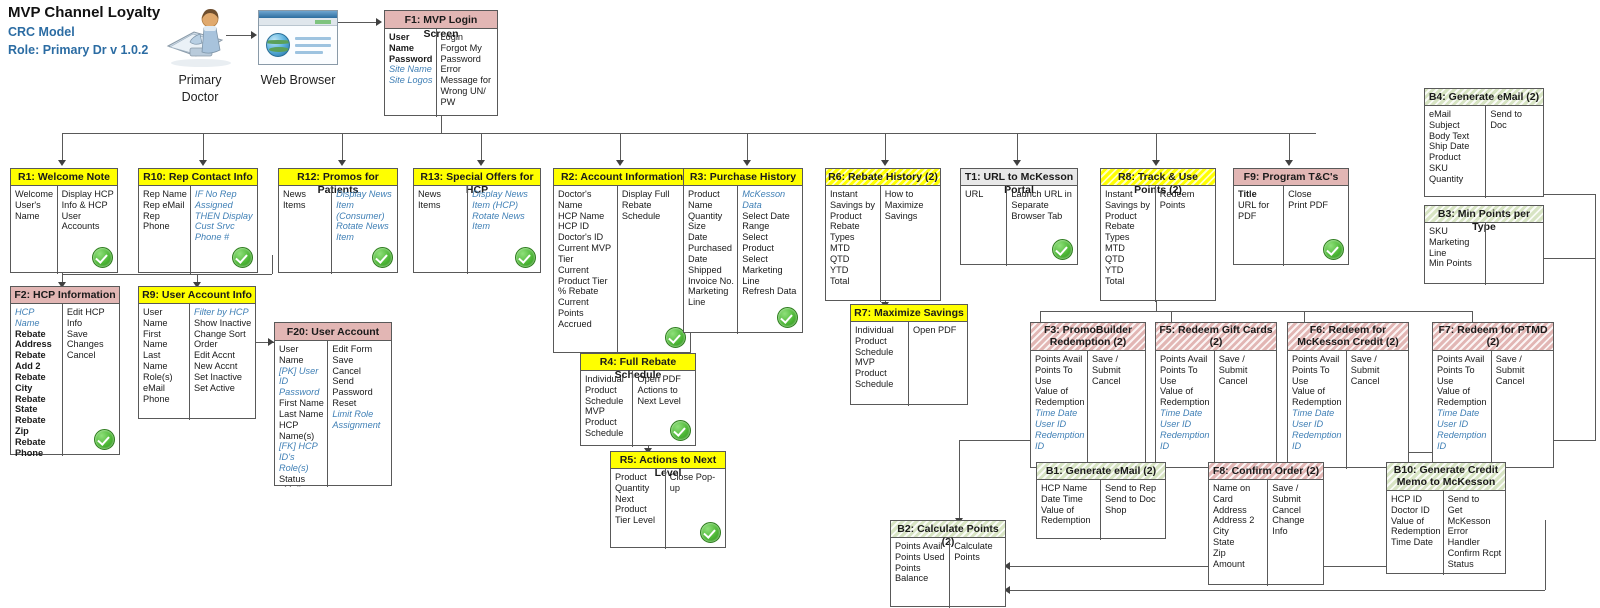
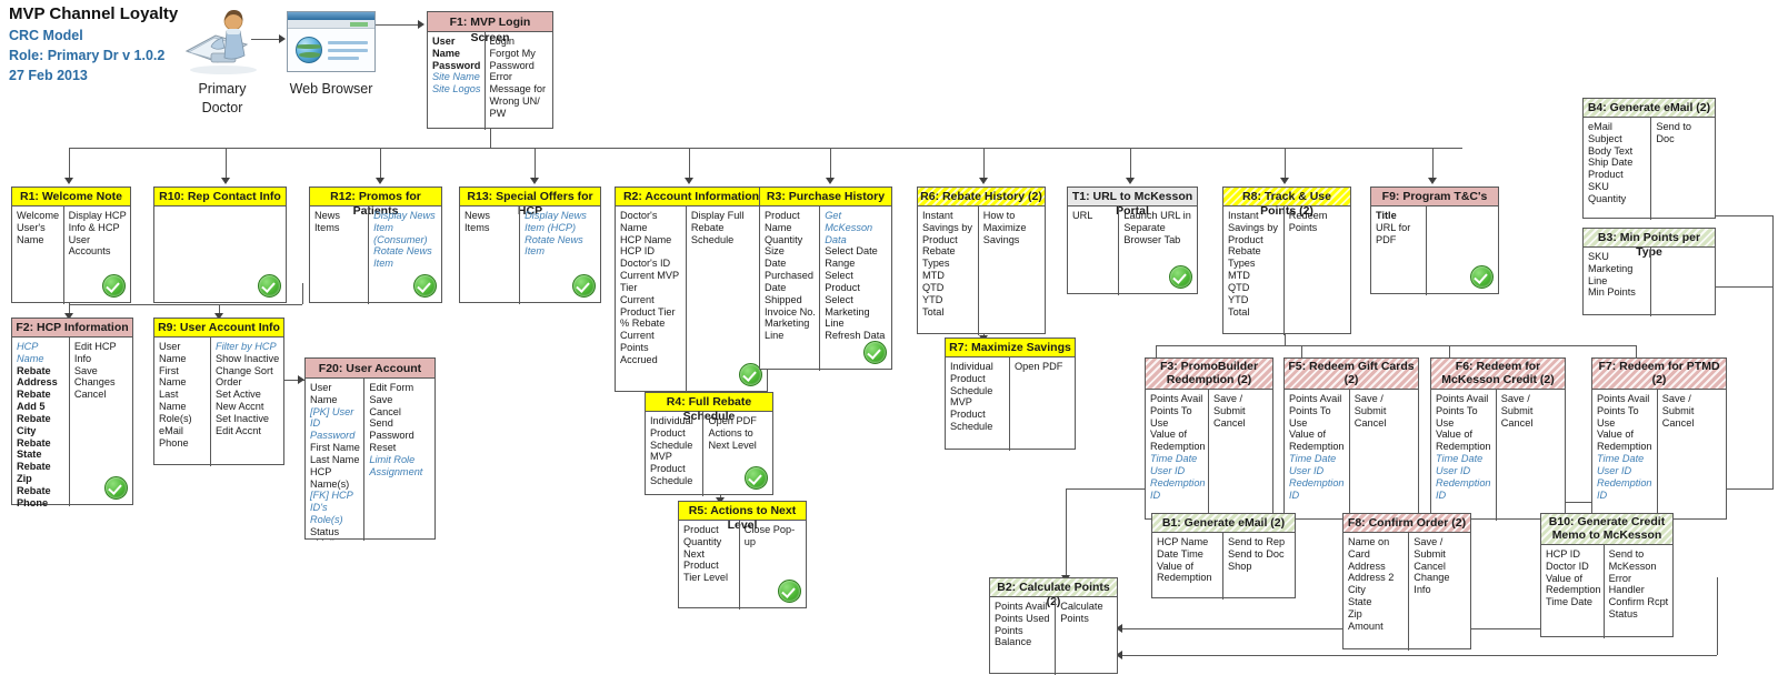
  MVP Channel Loyalty
  CRC Model
  Role: Primary Dr v 1.0.2
+ 27 Feb 2013
  Primary
  Doctor
  Web Browser
  F1: MVP Login Screen
  User Name
  Password
  Site Name
  Site Logos
  Login
  Forgot My
  Password
  Error
  Message for
  Wrong UN/
  PW
  R1: Welcome Note
  Welcome
  User's Name
  Display HCP
  Info & HCP
  User
  Accounts
  R10: Rep Contact Info
- Rep Name
- Rep eMail
- Rep Phone
- IF No Rep
- Assigned
- THEN Display
- Cust Srvc
- Phone #
  R12: Promos for Patients
  News Items
  Display News
  Item
  (Consumer)
  Rotate News
  Item
  R13: Special Offers for HCP
  News Items
  Display News
  Item (HCP)
  Rotate News
  Item
  R2: Account Information
  Doctor's
  Name
  HCP Name
  HCP ID
  Doctor's ID
  Current MVP
  Tier
  Current
  Product Tier
  % Rebate
  Current
  Points
  Accrued
  Display Full
  Rebate
  Schedule
  R3: Purchase History
  Product
  Name
  Quantity
  Size
  Date
  Purchased
  Date Shipped
  Invoice No.
  Marketing
  Line
- McKesson
+ Get McKesson
  Data
  Select Date
  Range
  Select
  Product
  Select
  Marketing
  Line
  Refresh Data
  R6: Rebate History (2)
  Instant
  Savings by
  Product
  Rebate Types
  MTD
  QTD
  YTD
  Total
  How to
  Maximize
  Savings
  T1: URL to McKesson Portal
  URL
  Launch URL in
  Separate
  Browser Tab
  R8: Track & Use Points (2)
  Instant
  Savings by
  Product
  Rebate Types
  MTD
  QTD
  YTD
  Total
  Redeem
  Points
  F9: Program T&C's
  Title
  URL for PDF
- Close
- Print PDF
  B4: Generate eMail (2)
  eMail
  Subject
  Body Text
  Ship Date
  Product
  SKU
  Quantity
  Send to Doc
  B3: Min Points per Type
  SKU
  Marketing
  Line
  Min Points
  F2: HCP Information
  HCP Name
  Rebate
  Address
- Rebate Add 2
+ Rebate Add 5
  Rebate City
  Rebate State
  Rebate Zip
  Rebate
  Phone
  Edit HCP Info
  Save Changes
  Cancel
  R9: User Account Info
  User Name
  First Name
  Last Name
  Role(s)
  eMail
  Phone
  Filter by HCP
  Show Inactive
  Change Sort
  Order
- Edit Accnt
+ Set Active
  New Accnt
  Set Inactive
- Set Active
+ Edit Accnt
  F20: User Account
  User Name
  [PK] User ID
  Password
  First Name
  Last Name
  HCP Name(s)
  [FK] HCP ID's
  Role(s)
  Status
  Edit Form
  Save
  Cancel
  Send
  Password
  Reset
  Limit Role
  Assignment
  R4: Full Rebate Schedule
  Individual
  Product
  Schedule
  MVP Product
  Schedule
  Open PDF
  Actions to
  Next Level
  R5: Actions to Next Level
  Product
  Quantity
  Next Product
  Tier Level
  Close Pop-up
  R7: Maximize Savings
  Individual
  Product
  Schedule
  MVP Product
  Schedule
  Open PDF
  F3: PromoBuilder Redemption (2)
  Points Avail
  Points To Use
  Value of
  Redemption
  Time Date
  User ID
  Redemption
  ID
  Save / Submit
  Cancel
  F5: Redeem Gift Cards (2)
  Points Avail
  Points To Use
  Value of
  Redemption
  Time Date
  User ID
  Redemption
  ID
  Save / Submit
  Cancel
  F6: Redeem for McKesson Credit (2)
  Points Avail
  Points To Use
  Value of
  Redemption
  Time Date
  User ID
  Redemption
  ID
  Save / Submit
  Cancel
  F7: Redeem for PTMD (2)
  Points Avail
  Points To Use
  Value of
  Redemption
  Time Date
  User ID
  Redemption
  ID
  Save / Submit
  Cancel
  B1: Generate eMail (2)
  HCP Name
  Date Time
  Value of
  Redemption
  Send to Rep
  Send to Doc
  Shop
  F8: Confirm Order (2)
  Name on
  Card
  Address
  Address 2
  City
  State
  Zip
  Amount
  Save / Submit
  Cancel
  Change Info
  B10: Generate Credit Memo to McKesson
  HCP ID
  Doctor ID
  Value of
  Redemption
  Time Date
  Send to
- Get McKesson
+ McKesson
  Error Handler
  Confirm Rcpt
  Status
  B2: Calculate Points (2)
  Points Avail
  Points Used
  Points
  Balance
  Calculate
  Points
